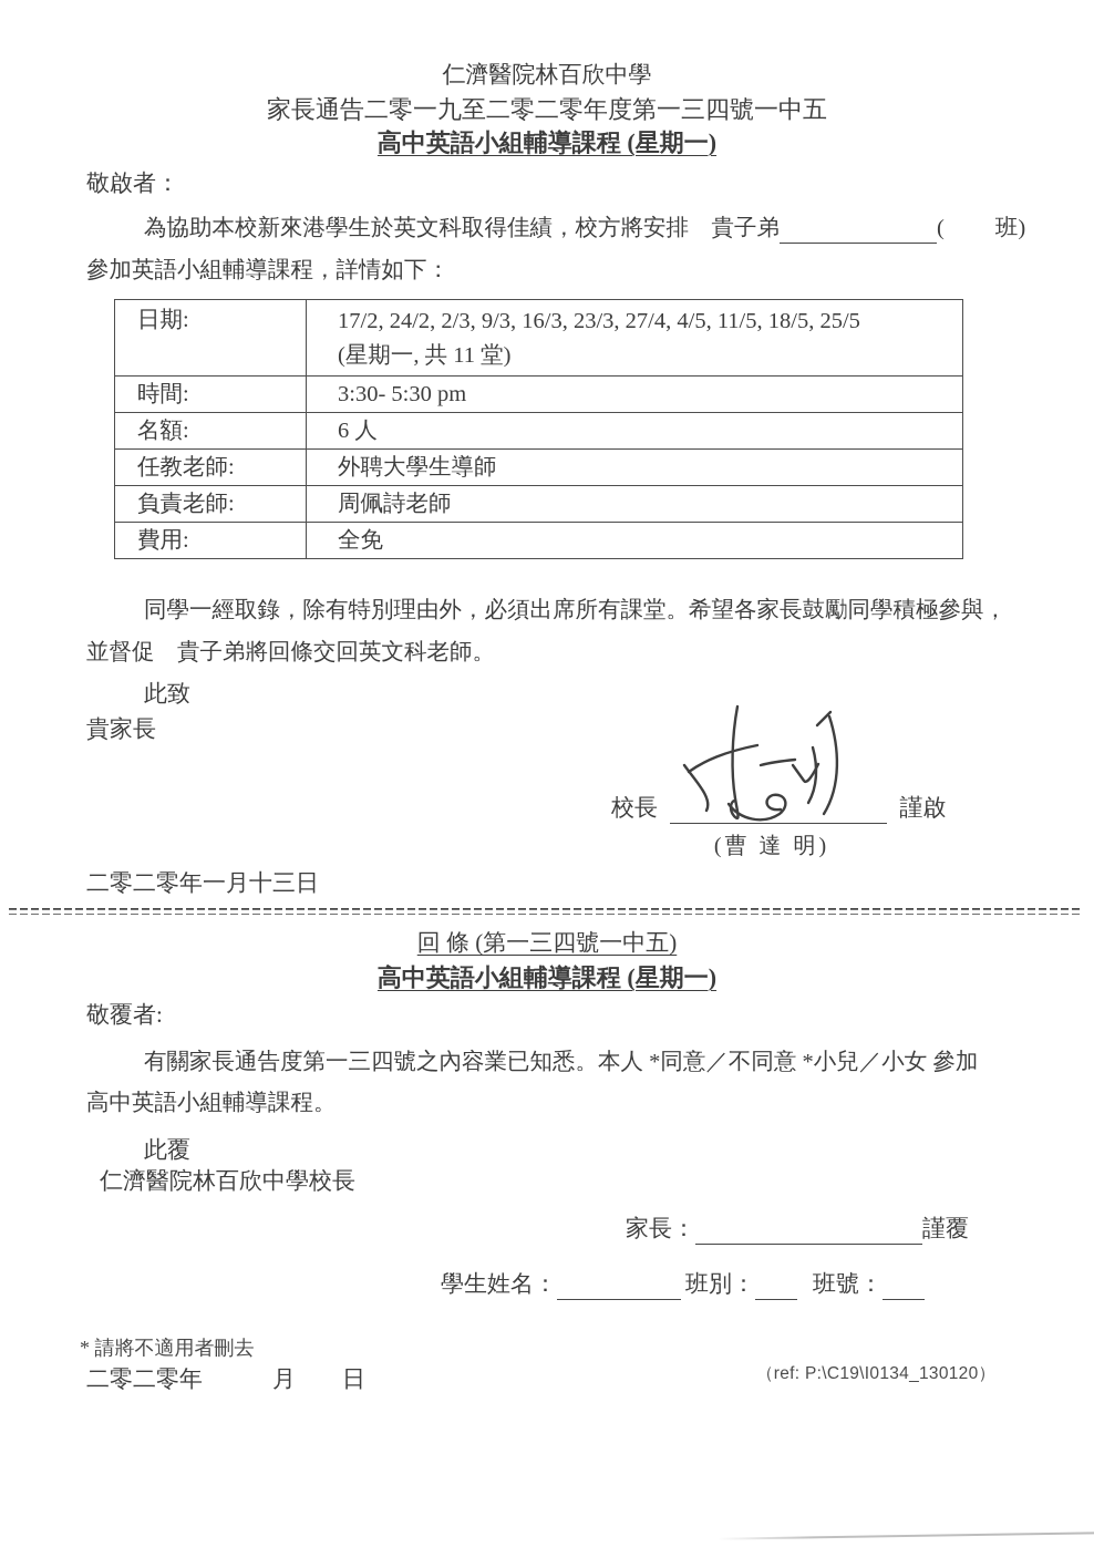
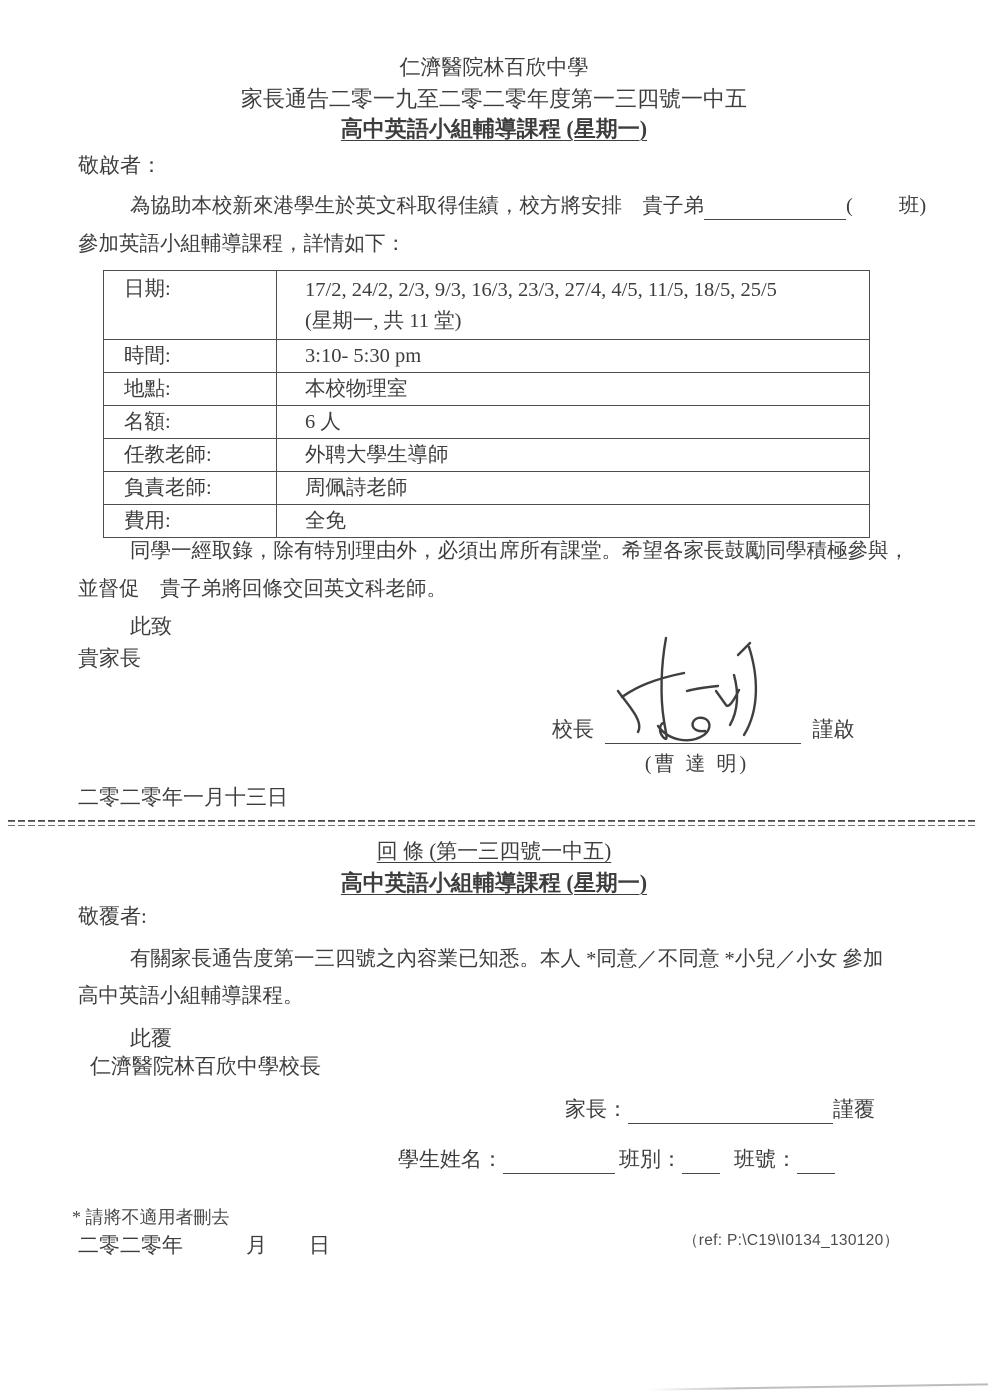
  仁濟醫院林百欣中學
  家長通告二零一九至二零二零年度第一三四號一中五
  高中英語小組輔導課程 (星期一)
  敬啟者：
  為協助本校新來港學生於英文科取得佳績，校方將安排 貴子弟 ( 班)
  參加英語小組輔導課程，詳情如下：
  日期:	17/2, 24/2, 2/3, 9/3, 16/3, 23/3, 27/4, 4/5, 11/5, 18/5, 25/5 (星期一, 共 11 堂)
- 時間:	3:30- 5:30 pm
+ 時間:	3:10- 5:30 pm
+ 地點:	本校物理室
  名額:	6 人
  任教老師:	外聘大學生導師
  負責老師:	周佩詩老師
  費用:	全免
  同學一經取錄，除有特別理由外，必須出席所有課堂。希望各家長鼓勵同學積極參與，
  並督促 貴子弟將回條交回英文科老師。
  此致
  貴家長
  校長 謹啟
  (曹 達 明)
  二零二零年一月十三日
  回 條 (第一三四號一中五)
  高中英語小組輔導課程 (星期一)
  敬覆者:
  有關家長通告度第一三四號之內容業已知悉。本人 *同意／不同意 *小兒／小女 參加
  高中英語小組輔導課程。
  此覆
  仁濟醫院林百欣中學校長
  家長： 謹覆
  學生姓名： 班別： 班號：
  * 請將不適用者刪去
  二零二零年 月 日
  （ref: P:\C19\I0134_130120）
